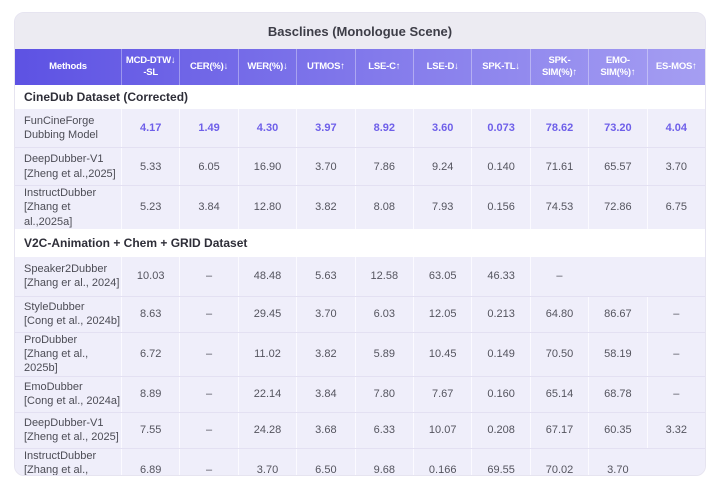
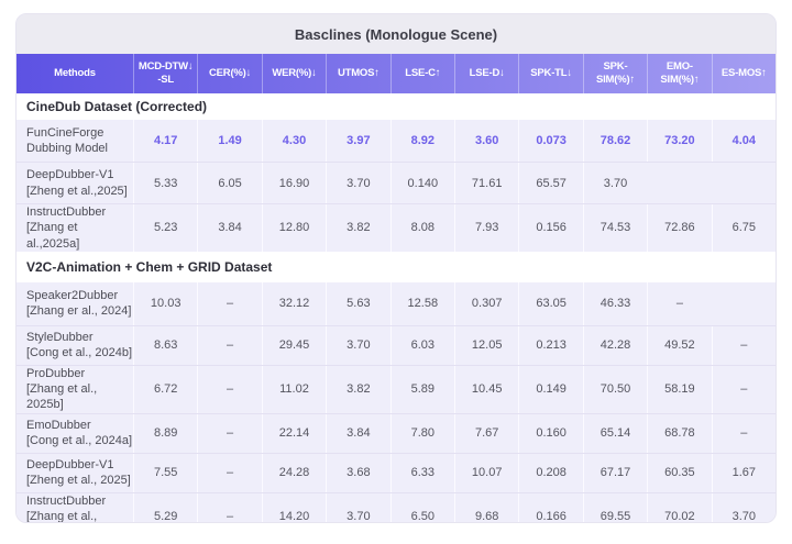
  Basclines (Monologue Scene)
  Methods
  MCD-DTW↓
  -SL
  CER(%)↓
  WER(%)↓
  UTMOS↑
  LSE-C↑
  LSE-D↓
  SPK-TL↓
  SPK-SIM(%)↑
  EMO-SIM(%)↑
  ES-MOS↑
  CineDub Dataset (Corrected)
  FunCineForge
  Dubbing Model
  4.17
  1.49
  4.30
  3.97
  8.92
  3.60
  0.073
  78.62
  73.20
  4.04
  DeepDubber-V1
  [Zheng et al.,2025]
  5.33
  6.05
  16.90
  3.70
- 7.86
- 9.24
  0.140
  71.61
  65.57
  3.70
  InstructDubber
  [Zhang et al.,2025a]
  5.23
  3.84
  12.80
  3.82
  8.08
  7.93
  0.156
  74.53
  72.86
  6.75
  V2C-Animation + Chem + GRID Dataset
  Speaker2Dubber
  [Zhang er al., 2024]
  10.03
  –
- 48.48
+ 32.12
  5.63
  12.58
+ 0.307
  63.05
  46.33
  –
  StyleDubber
  [Cong et al., 2024b]
  8.63
  –
  29.45
  3.70
  6.03
  12.05
  0.213
- 64.80
+ 42.28
- 86.67
+ 49.52
  –
  ProDubber
  [Zhang et al., 2025b]
  6.72
  –
  11.02
  3.82
  5.89
  10.45
  0.149
  70.50
  58.19
  –
  EmoDubber
  [Cong et al., 2024a]
  8.89
  –
  22.14
  3.84
  7.80
  7.67
  0.160
  65.14
  68.78
  –
  DeepDubber-V1
  [Zheng et al., 2025]
  7.55
  –
  24.28
  3.68
  6.33
  10.07
  0.208
  67.17
  60.35
- 3.32
+ 1.67
  InstructDubber
- 6.89
+ 5.29
  –
+ 14.20
  3.70
  6.50
  9.68
  0.166
  69.55
  70.02
  3.70
